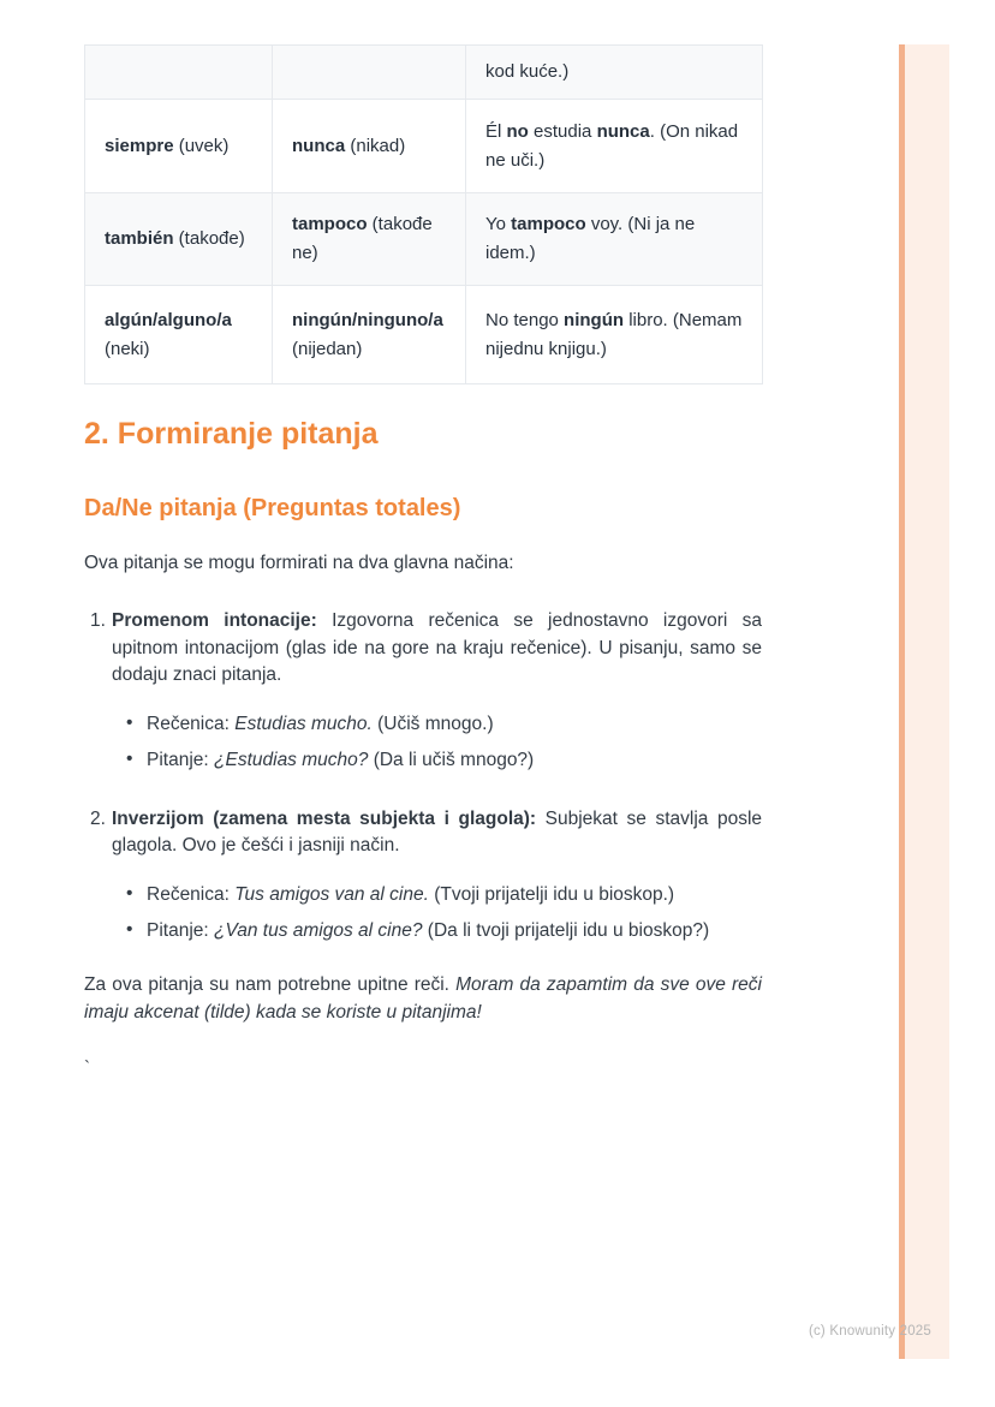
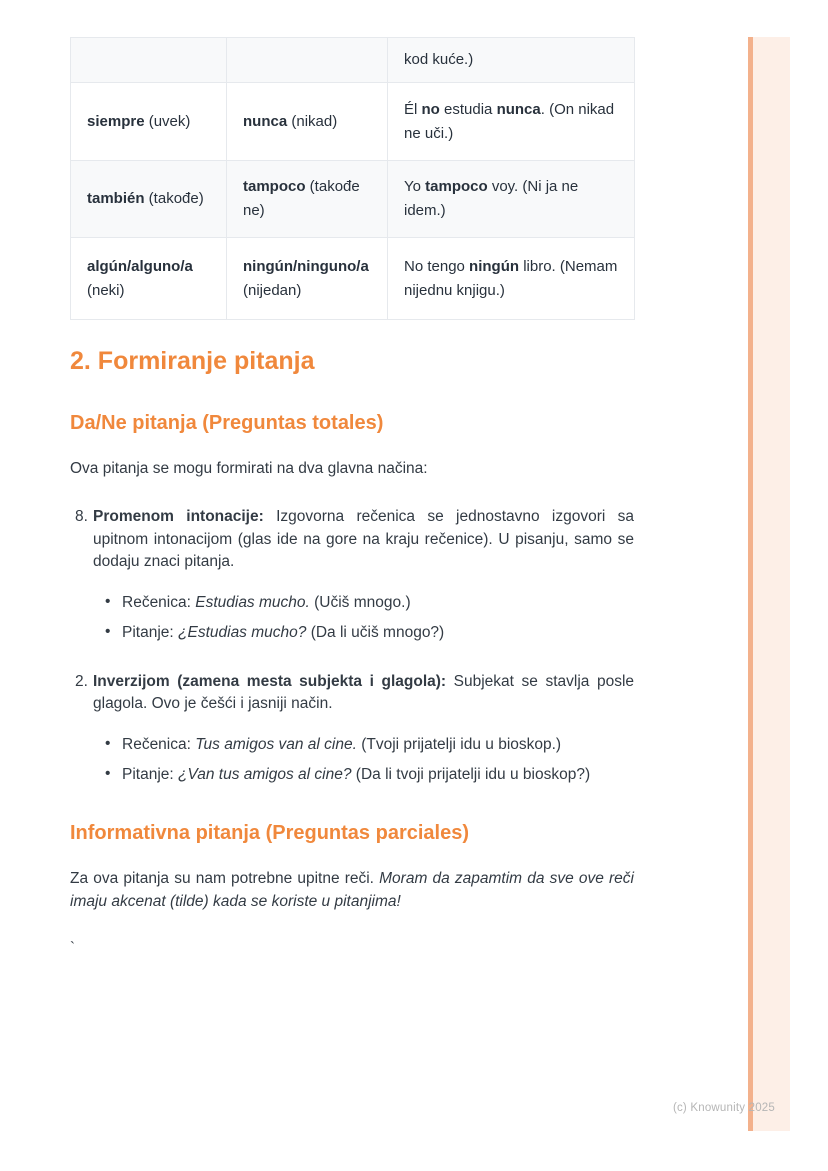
  		kod kuće.)
  siempre (uvek)	nunca (nikad)	Él no estudia nunca. (On nikad ne uči.)
  también (takođe)	tampoco (takođe ne)	Yo tampoco voy. (Ni ja ne idem.)
  algún/alguno/a (neki)	ningún/ninguno/a (nijedan)	No tengo ningún libro. (Nemam nijednu knjigu.)
  2. Formiranje pitanja
  Da/Ne pitanja (Preguntas totales)
  Ova pitanja se mogu formirati na dva glavna načina:
- 1.
+ 8.
  Promenom intonacije: Izgovorna rečenica se jednostavno izgovori sa upitnom intonacijom (glas ide na gore na kraju rečenice). U pisanju, samo se dodaju znaci pitanja.
  •
  Rečenica: Estudias mucho. (Učiš mnogo.)
  •
  Pitanje: ¿Estudias mucho? (Da li učiš mnogo?)
  2.
  Inverzijom (zamena mesta subjekta i glagola): Subjekat se stavlja posle glagola. Ovo je češći i jasniji način.
  •
  Rečenica: Tus amigos van al cine. (Tvoji prijatelji idu u bioskop.)
  •
  Pitanje: ¿Van tus amigos al cine? (Da li tvoji prijatelji idu u bioskop?)
+ Informativna pitanja (Preguntas parciales)
  Za ova pitanja su nam potrebne upitne reči. Moram da zapamtim da sve ove reči imaju akcenat (tilde) kada se koriste u pitanjima!
  `
  (c) Knowunity 2025
